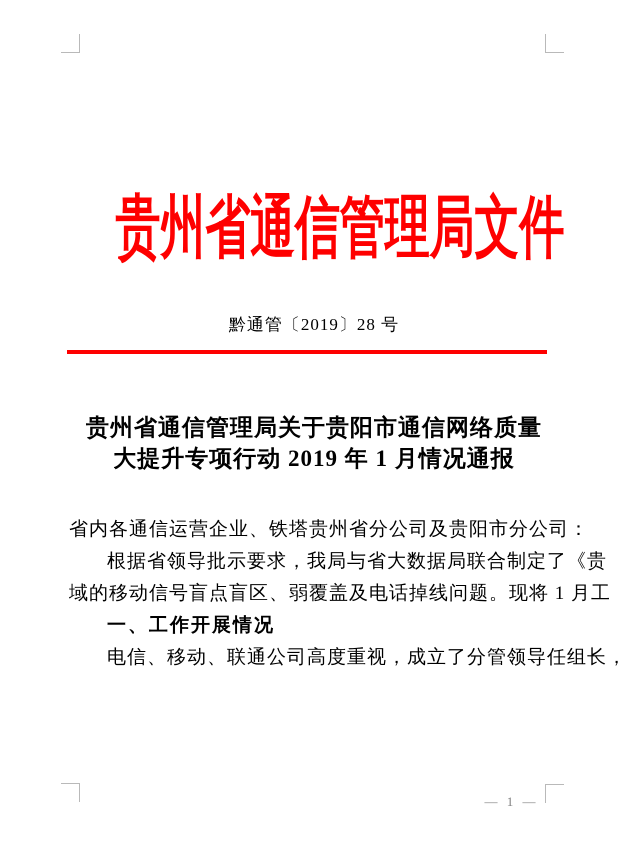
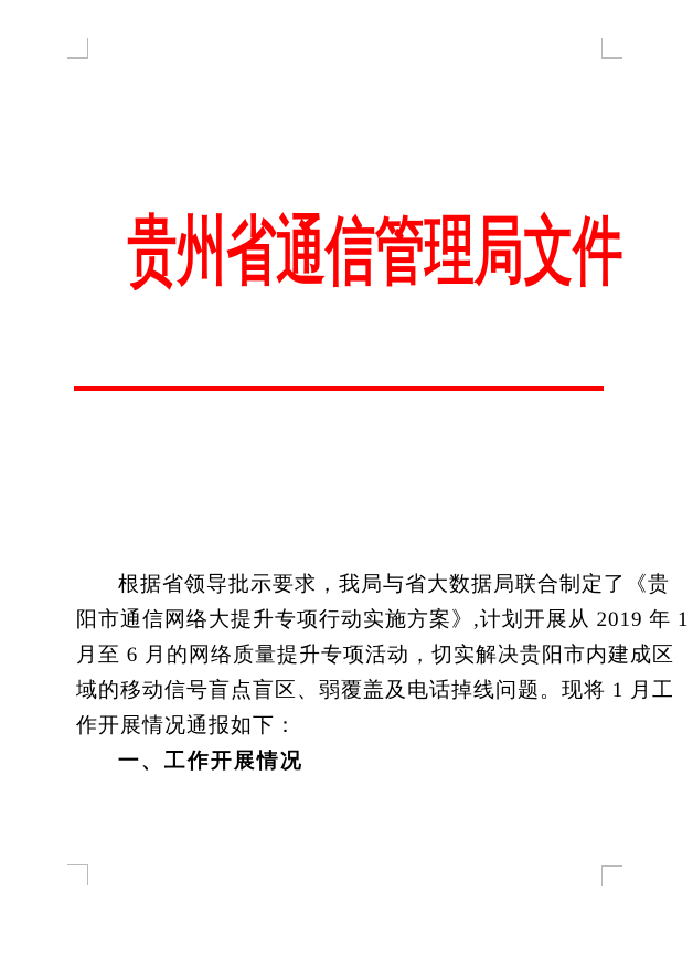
  贵州省通信管理局文件
- 黔通管〔2019〕28 号
- 贵州省通信管理局关于贵阳市通信网络质量
- 大提升专项行动 2019 年 1 月情况通报
- 省内各通信运营企业、铁塔贵州省分公司及贵阳市分公司：
  根据省领导批示要求，我局与省大数据局联合制定了《贵
+ 阳市通信网络大提升专项行动实施方案》,计划开展从 2019 年 1
+ 月至 6 月的网络质量提升专项活动，切实解决贵阳市内建成区
  域的移动信号盲点盲区、弱覆盖及电话掉线问题。现将 1 月工
+ 作开展情况通报如下：
  一、工作开展情况
- 电信、移动、联通公司高度重视，成立了分管领导任组长，
- — 1 —
